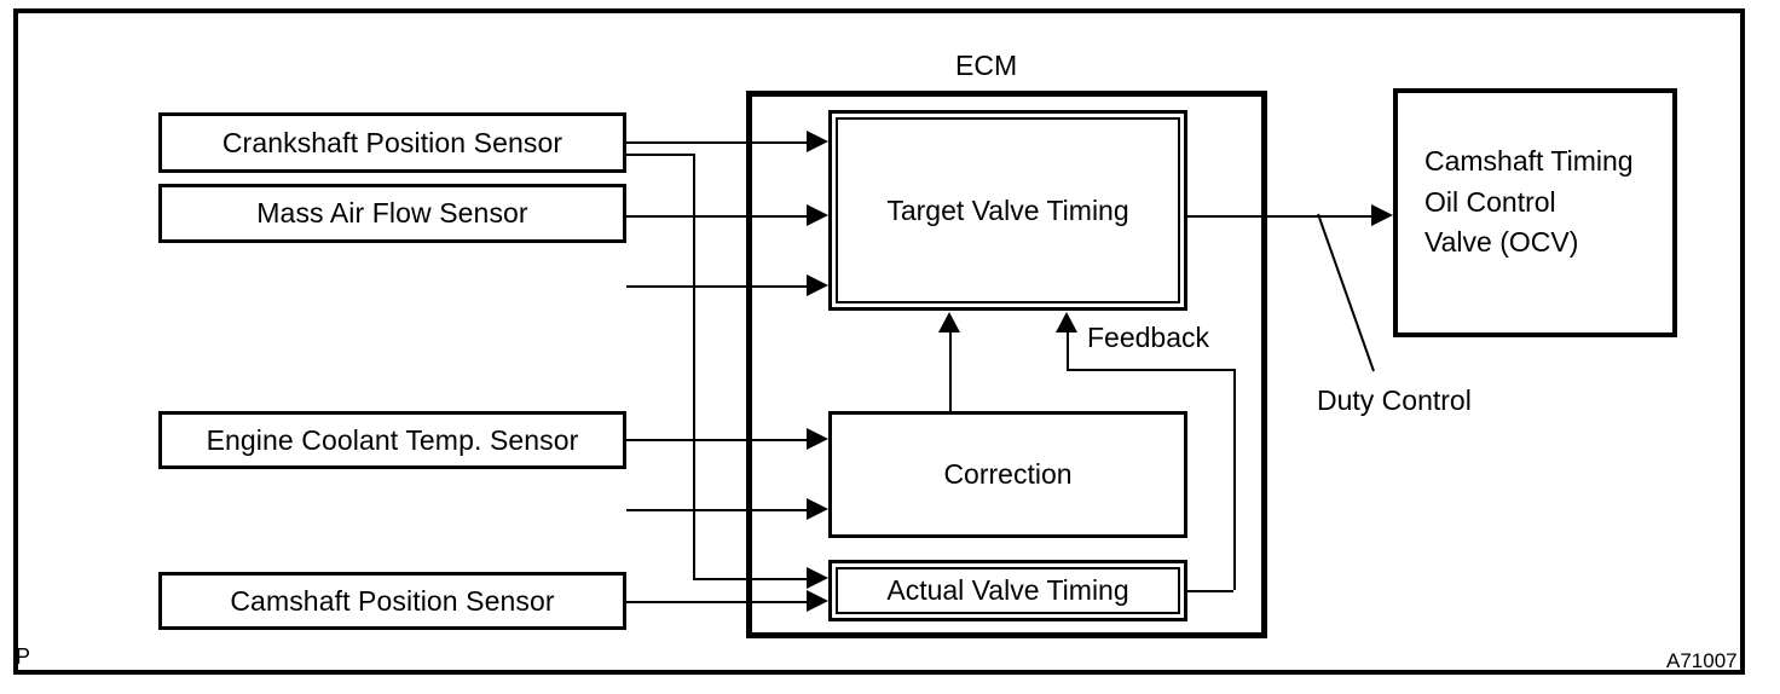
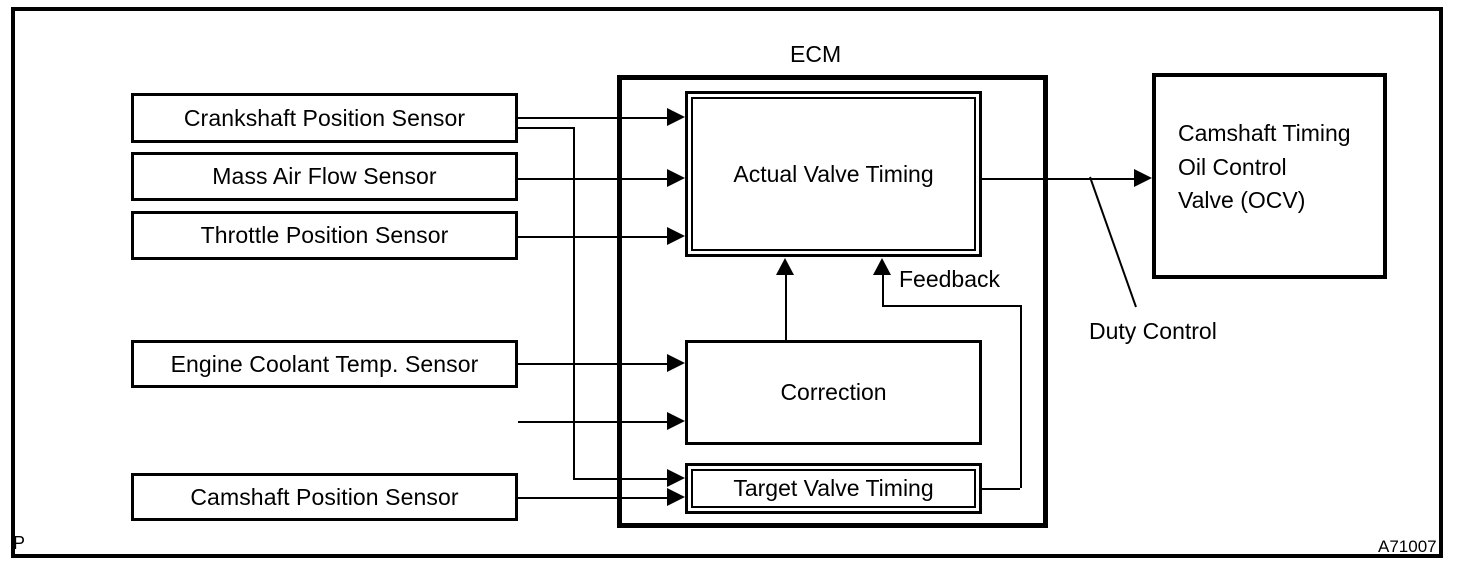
  Crankshaft Position Sensor
  Mass Air Flow Sensor
+ Throttle Position Sensor
  Engine Coolant Temp. Sensor
  Camshaft Position Sensor
  ECM
- Target Valve Timing
+ Actual Valve Timing
  Correction
- Actual Valve Timing
+ Target Valve Timing
  Camshaft Timing
  Oil Control
  Valve (OCV)
  Feedback
  Duty Control
  P
  A71007
